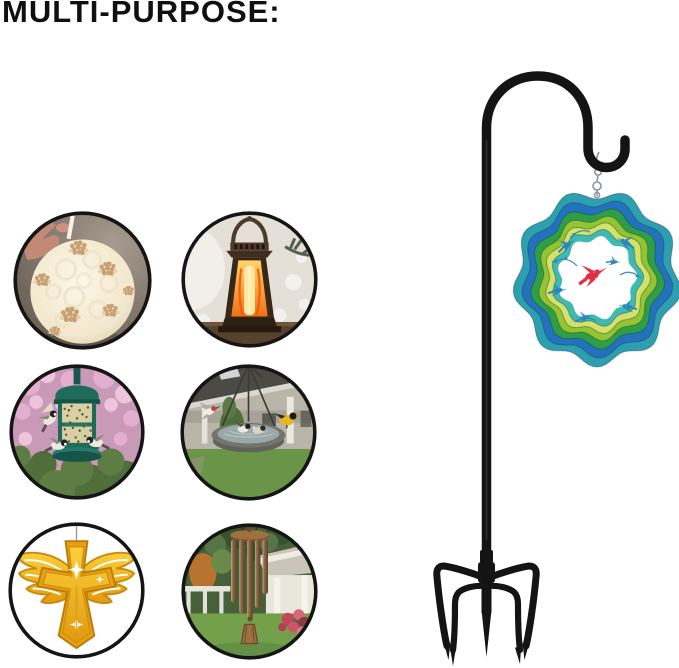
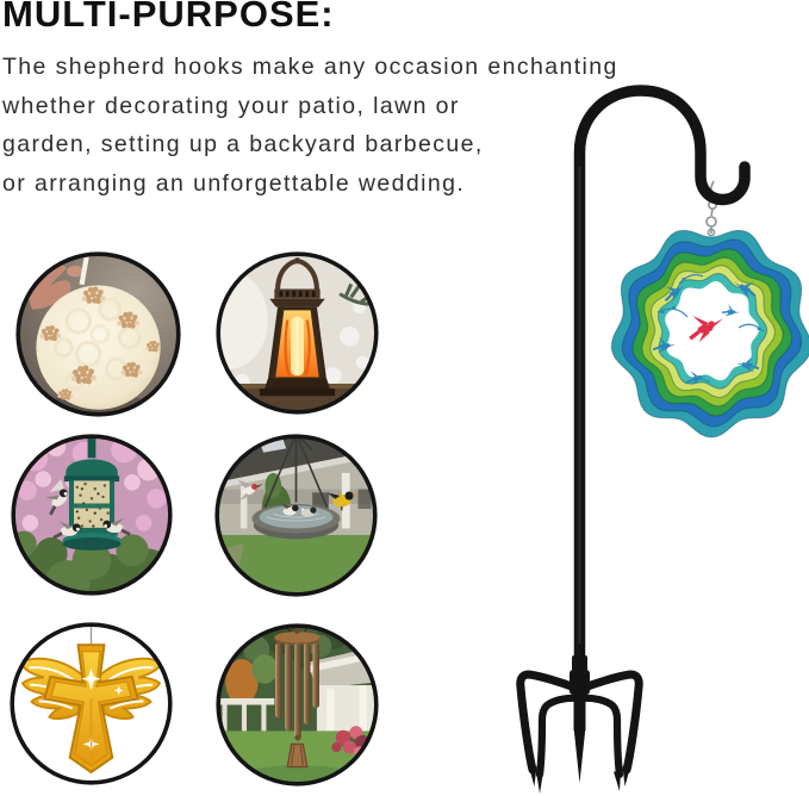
  MULTI-PURPOSE:
+ The shepherd hooks make any occasion enchanting
+ whether decorating your patio, lawn or
+ garden, setting up a backyard barbecue,
+ or arranging an unforgettable wedding.
